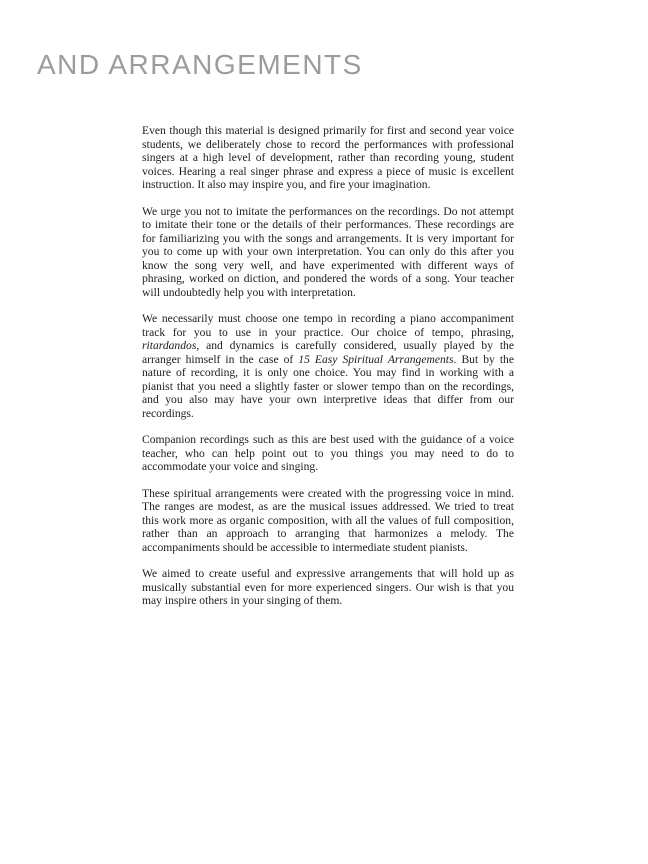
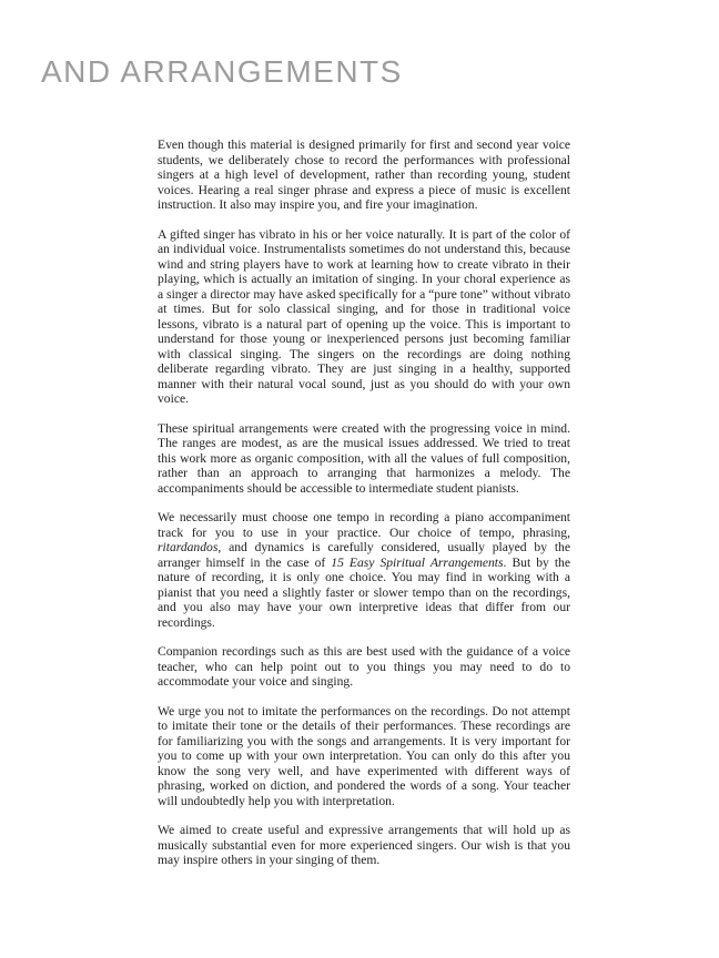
  AND ARRANGEMENTS
  Even though this material is designed primarily for first and second year voice students, we deliberately chose to record the performances with professional singers at a high level of development, rather than recording young, student voices. Hearing a real singer phrase and express a piece of music is excellent instruction. It also may inspire you, and fire your imagination.
+ A gifted singer has vibrato in his or her voice naturally. It is part of the color of an individual voice. Instrumentalists sometimes do not understand this, because wind and string players have to work at learning how to create vibrato in their playing, which is actually an imitation of singing. In your choral experience as a singer a director may have asked specifically for a “pure tone” without vibrato at times. But for solo classical singing, and for those in traditional voice lessons, vibrato is a natural part of opening up the voice. This is important to understand for those young or inexperienced persons just becoming familiar with classical singing. The singers on the recordings are doing nothing deliberate regarding vibrato. They are just singing in a healthy, supported manner with their natural vocal sound, just as you should do with your own voice.
- We urge you not to imitate the performances on the recordings. Do not attempt to imitate their tone or the details of their performances. These recordings are for familiarizing you with the songs and arrangements. It is very important for you to come up with your own interpretation. You can only do this after you know the song very well, and have experimented with different ways of phrasing, worked on diction, and pondered the words of a song. Your teacher will undoubtedly help you with interpretation.
+ These spiritual arrangements were created with the progressing voice in mind. The ranges are modest, as are the musical issues addressed. We tried to treat this work more as organic composition, with all the values of full composition, rather than an approach to arranging that harmonizes a melody. The accompaniments should be accessible to intermediate student pianists.
  We necessarily must choose one tempo in recording a piano accompaniment track for you to use in your practice. Our choice of tempo, phrasing, ritardandos, and dynamics is carefully considered, usually played by the arranger himself in the case of 15 Easy Spiritual Arrangements. But by the nature of recording, it is only one choice. You may find in working with a pianist that you need a slightly faster or slower tempo than on the recordings, and you also may have your own interpretive ideas that differ from our recordings.
  Companion recordings such as this are best used with the guidance of a voice teacher, who can help point out to you things you may need to do to accommodate your voice and singing.
- These spiritual arrangements were created with the progressing voice in mind. The ranges are modest, as are the musical issues addressed. We tried to treat this work more as organic composition, with all the values of full composition, rather than an approach to arranging that harmonizes a melody. The accompaniments should be accessible to intermediate student pianists.
+ We urge you not to imitate the performances on the recordings. Do not attempt to imitate their tone or the details of their performances. These recordings are for familiarizing you with the songs and arrangements. It is very important for you to come up with your own interpretation. You can only do this after you know the song very well, and have experimented with different ways of phrasing, worked on diction, and pondered the words of a song. Your teacher will undoubtedly help you with interpretation.
  We aimed to create useful and expressive arrangements that will hold up as musically substantial even for more experienced singers. Our wish is that you may inspire others in your singing of them.
